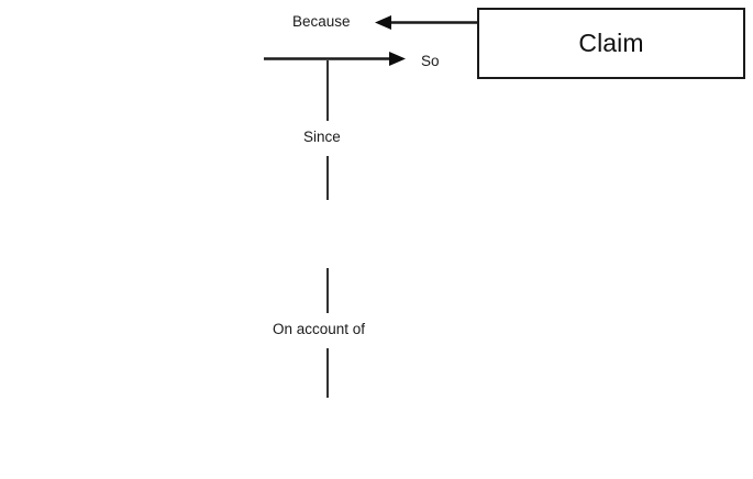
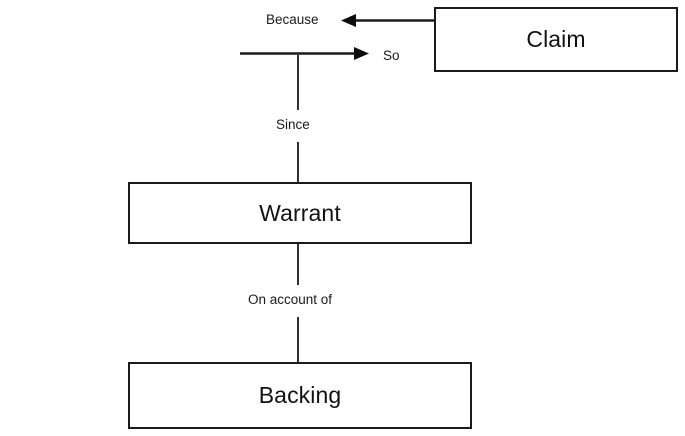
  Claim
+ Warrant
+ Backing
  Because
  So
  Since
  On account of
